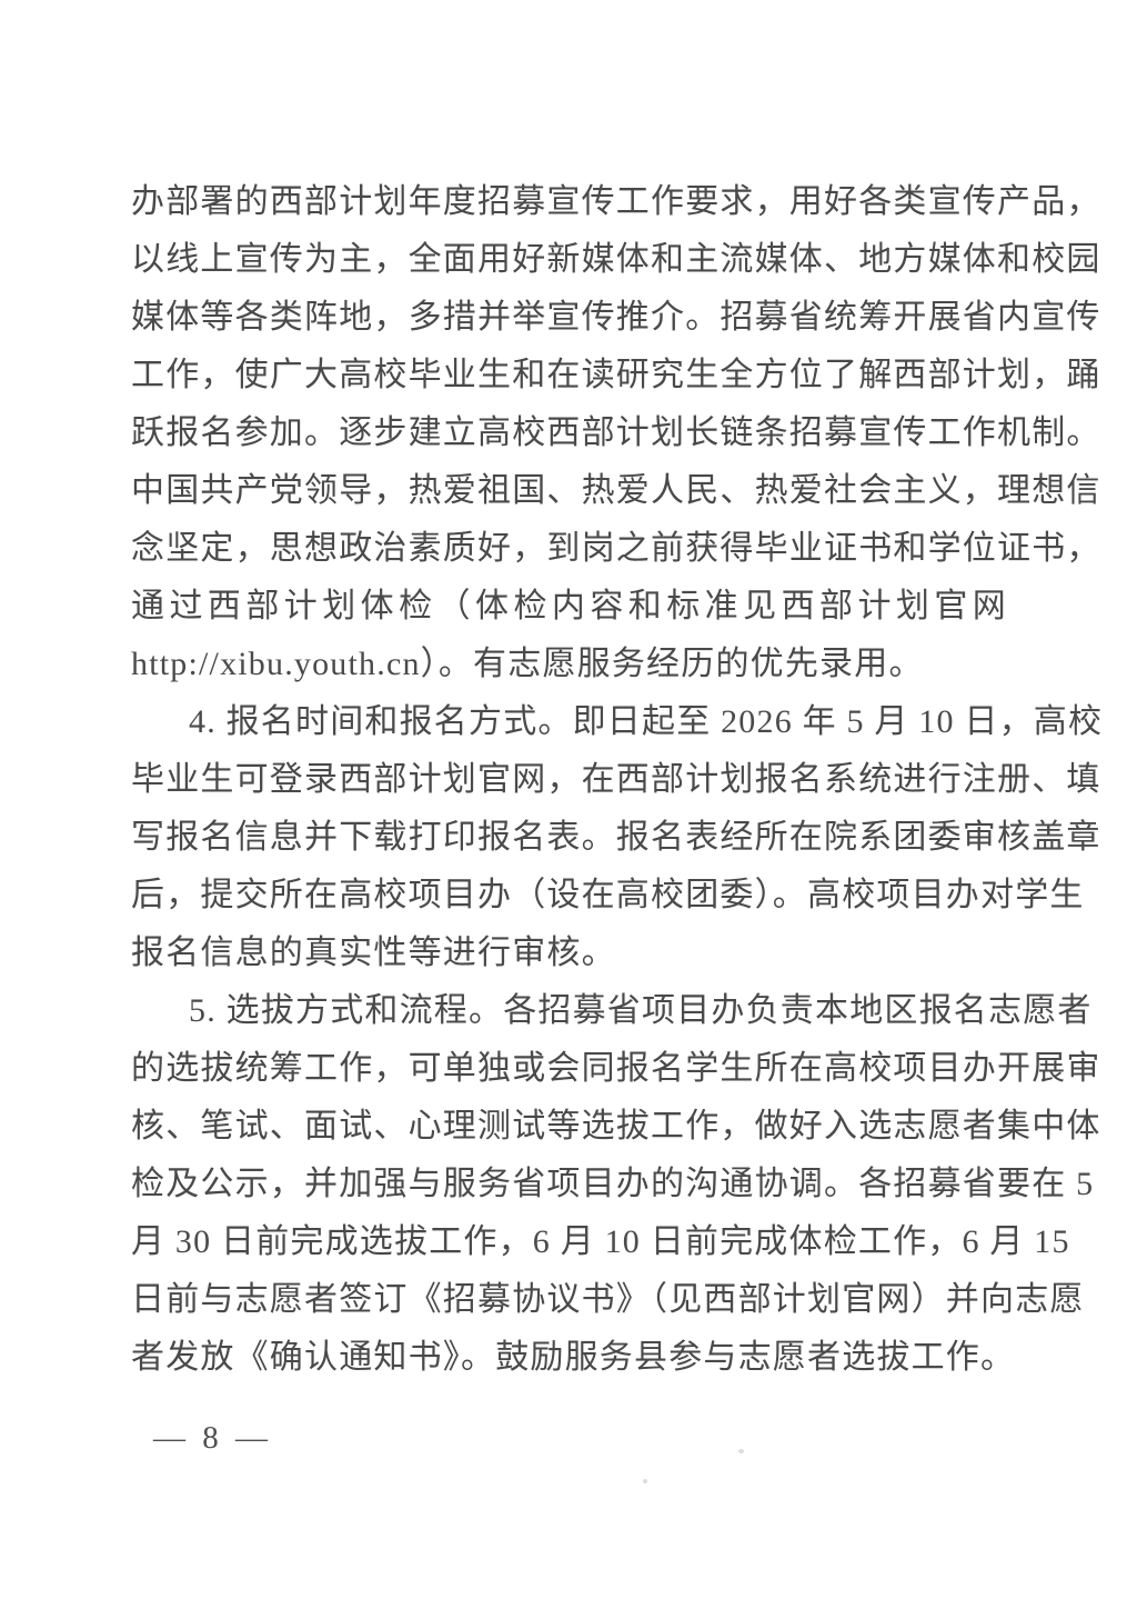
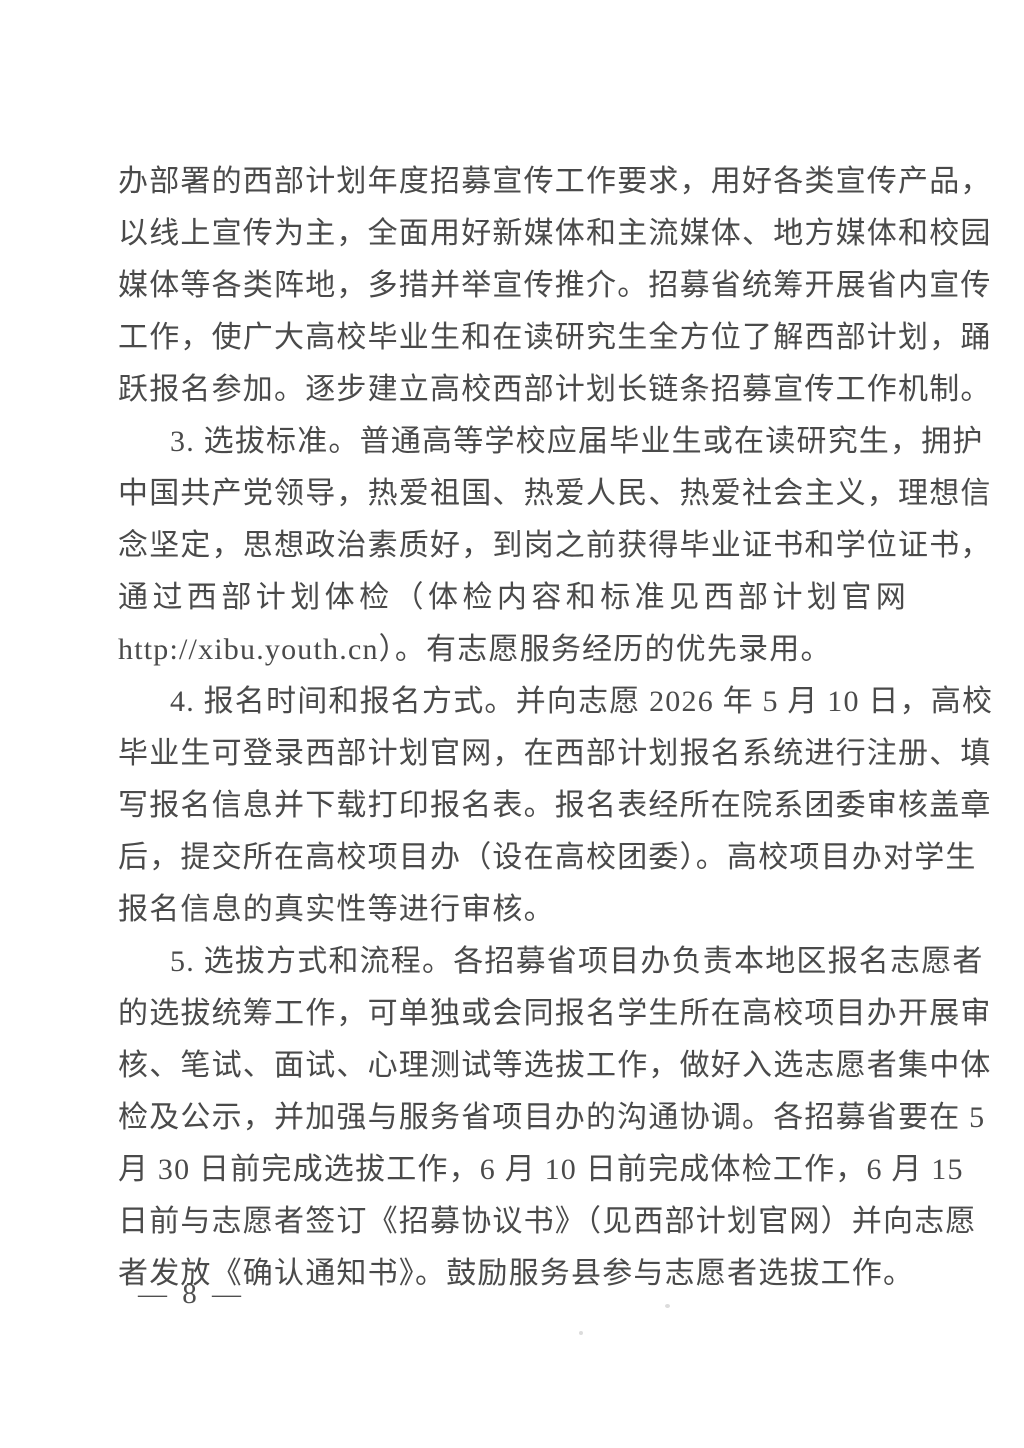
  办部署的西部计划年度招募宣传工作要求，用好各类宣传产品，
  以线上宣传为主，全面用好新媒体和主流媒体、地方媒体和校园
  媒体等各类阵地，多措并举宣传推介。招募省统筹开展省内宣传
  工作，使广大高校毕业生和在读研究生全方位了解西部计划，踊
  跃报名参加。逐步建立高校西部计划长链条招募宣传工作机制。
+ 3. 选拔标准。普通高等学校应届毕业生或在读研究生，拥护
  中国共产党领导，热爱祖国、热爱人民、热爱社会主义，理想信
  念坚定，思想政治素质好，到岗之前获得毕业证书和学位证书，
  通过西部计划体检（体检内容和标准见西部计划官网
  http://xibu.youth.cn）。有志愿服务经历的优先录用。
- 4. 报名时间和报名方式。即日起至 2026 年 5 月 10 日，高校
+ 4. 报名时间和报名方式。并向志愿 2026 年 5 月 10 日，高校
  毕业生可登录西部计划官网，在西部计划报名系统进行注册、填
  写报名信息并下载打印报名表。报名表经所在院系团委审核盖章
  后，提交所在高校项目办（设在高校团委）。高校项目办对学生
  报名信息的真实性等进行审核。
  5. 选拔方式和流程。各招募省项目办负责本地区报名志愿者
  的选拔统筹工作，可单独或会同报名学生所在高校项目办开展审
  核、笔试、面试、心理测试等选拔工作，做好入选志愿者集中体
  检及公示，并加强与服务省项目办的沟通协调。各招募省要在 5
  月 30 日前完成选拔工作，6 月 10 日前完成体检工作，6 月 15
  日前与志愿者签订《招募协议书》（见西部计划官网）并向志愿
  者发放《确认通知书》。鼓励服务县参与志愿者选拔工作。
  — 8 —
